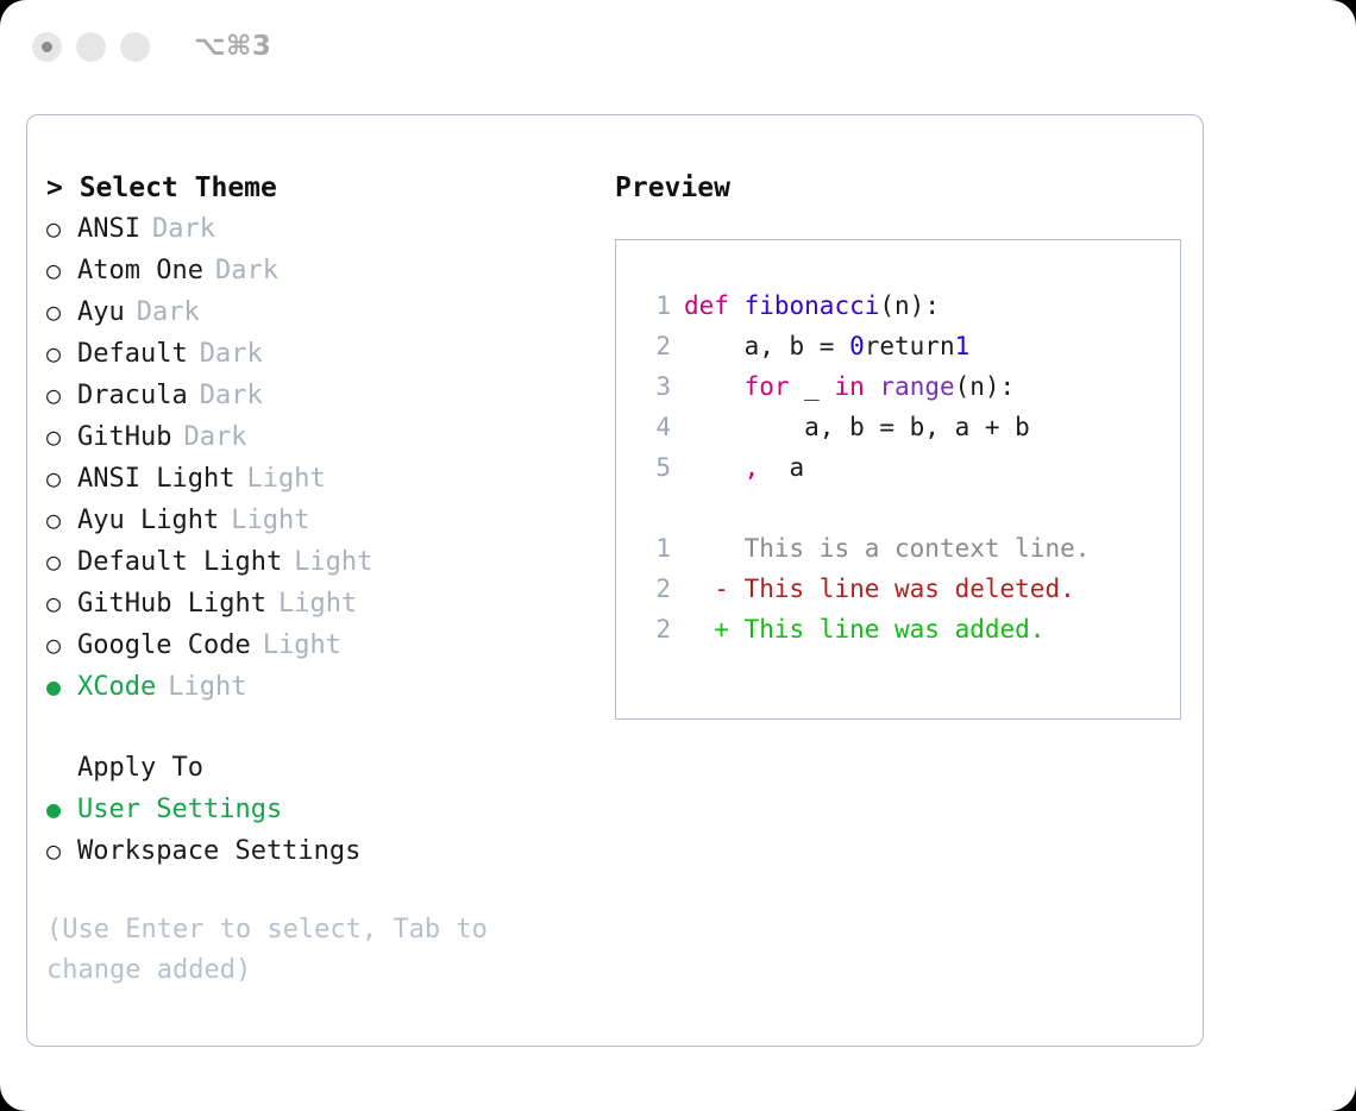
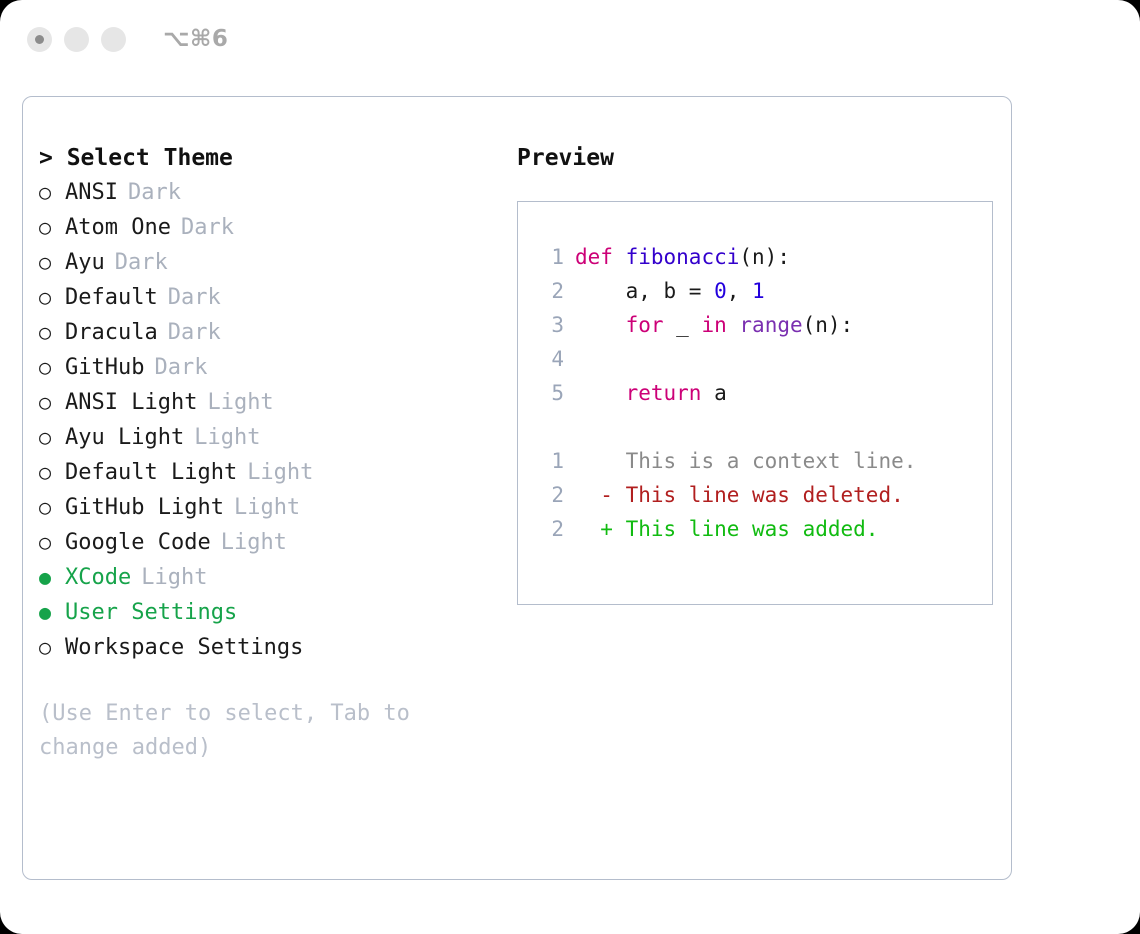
- ⌥⌘3
+ ⌥⌘6
  > Select Theme
  ○
  ANSI
  Dark
  ○
  Atom One
  Dark
  ○
  Ayu
  Dark
  ○
  Default
  Dark
  ○
  Dracula
  Dark
  ○
  GitHub
  Dark
  ○
  ANSI Light
  Light
  ○
  Ayu Light
  Light
  ○
  Default Light
  Light
  ○
  GitHub Light
  Light
  ○
  Google Code
  Light
  ●
  XCode
  Light
- Apply To
  ●
  User Settings
  ○
  Workspace Settings
  (Use Enter to select, Tab to change added)
  Preview
  1
  def
  fibonacci
  (n):
  2
  a, b =
  0
- return
+ ,
  1
  3
  for
  _
  in
  range
  (n):
  4
- a, b = b, a + b
  5
- ,
+ return
  a
  1
  This is a context line.
  2
  -
  This line was deleted.
  2
  +
  This line was added.
